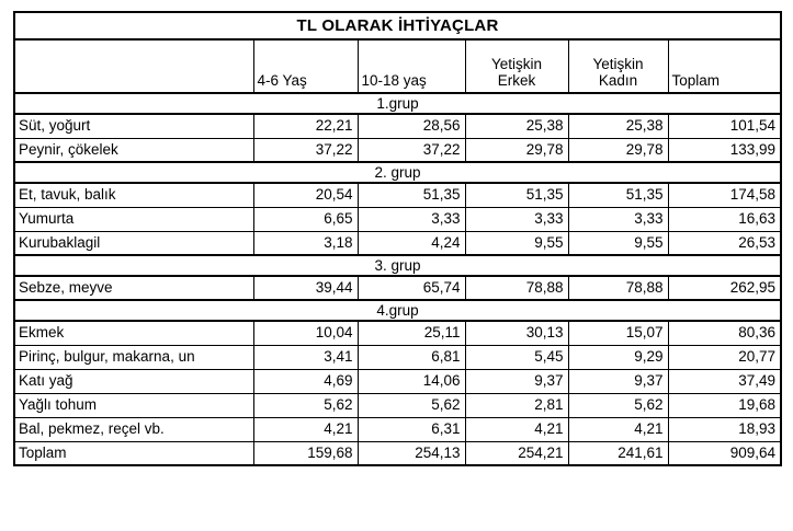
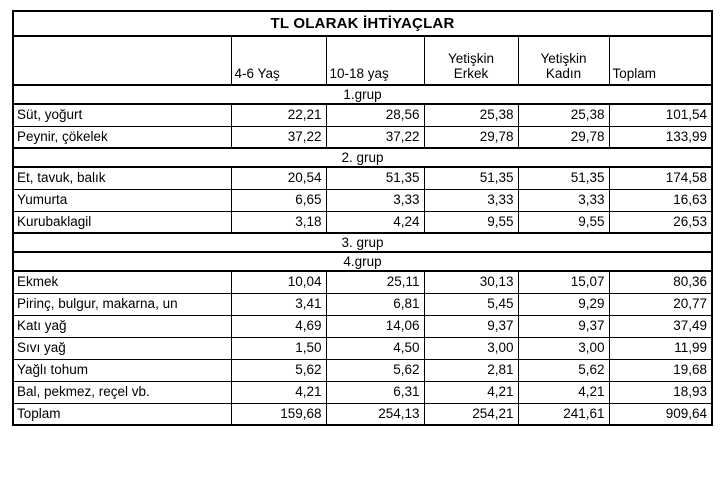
  TL OLARAK İHTİYAÇLAR
  	4-6 Yaş	10-18 yaş	Yetişkin Erkek	Yetişkin Kadın	Toplam
  1.grup
  Süt, yoğurt	22,21	28,56	25,38	25,38	101,54
  Peynir, çökelek	37,22	37,22	29,78	29,78	133,99
  2. grup
  Et, tavuk, balık	20,54	51,35	51,35	51,35	174,58
  Yumurta	6,65	3,33	3,33	3,33	16,63
  Kurubaklagil	3,18	4,24	9,55	9,55	26,53
  3. grup
- Sebze, meyve	39,44	65,74	78,88	78,88	262,95
  4.grup
  Ekmek	10,04	25,11	30,13	15,07	80,36
  Pirinç, bulgur, makarna, un	3,41	6,81	5,45	9,29	20,77
  Katı yağ	4,69	14,06	9,37	9,37	37,49
+ Sıvı yağ	1,50	4,50	3,00	3,00	11,99
  Yağlı tohum	5,62	5,62	2,81	5,62	19,68
  Bal, pekmez, reçel vb.	4,21	6,31	4,21	4,21	18,93
  Toplam	159,68	254,13	254,21	241,61	909,64
